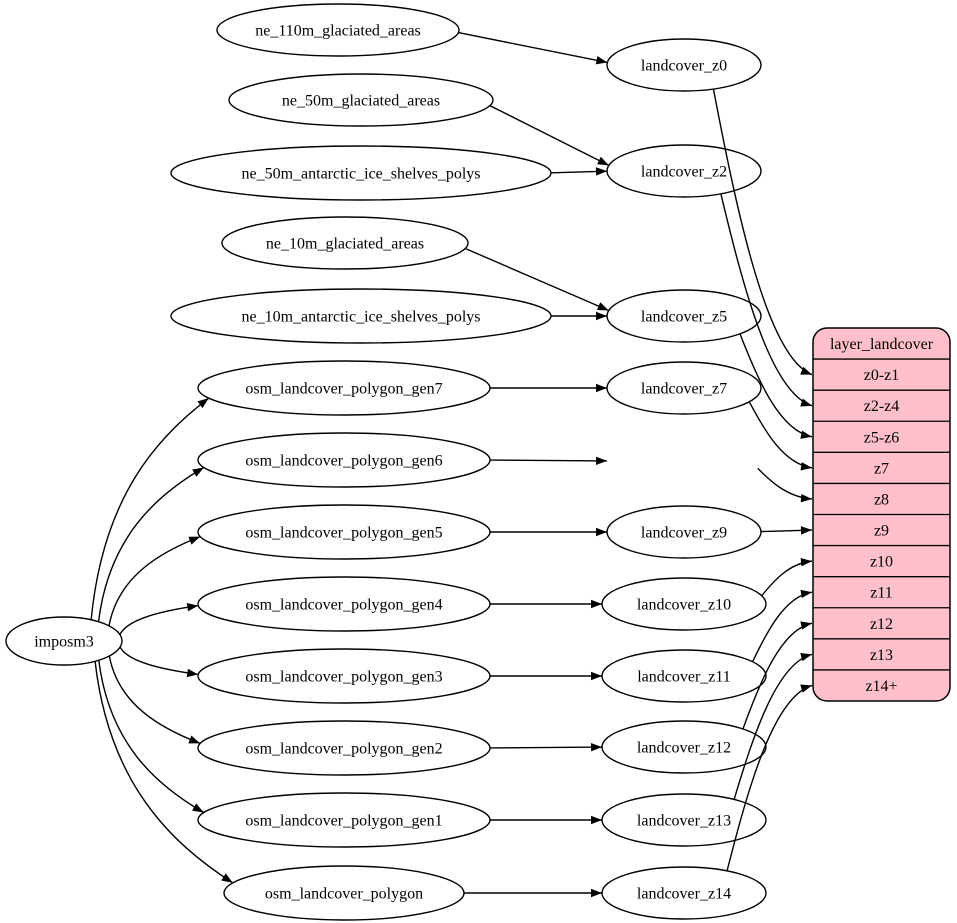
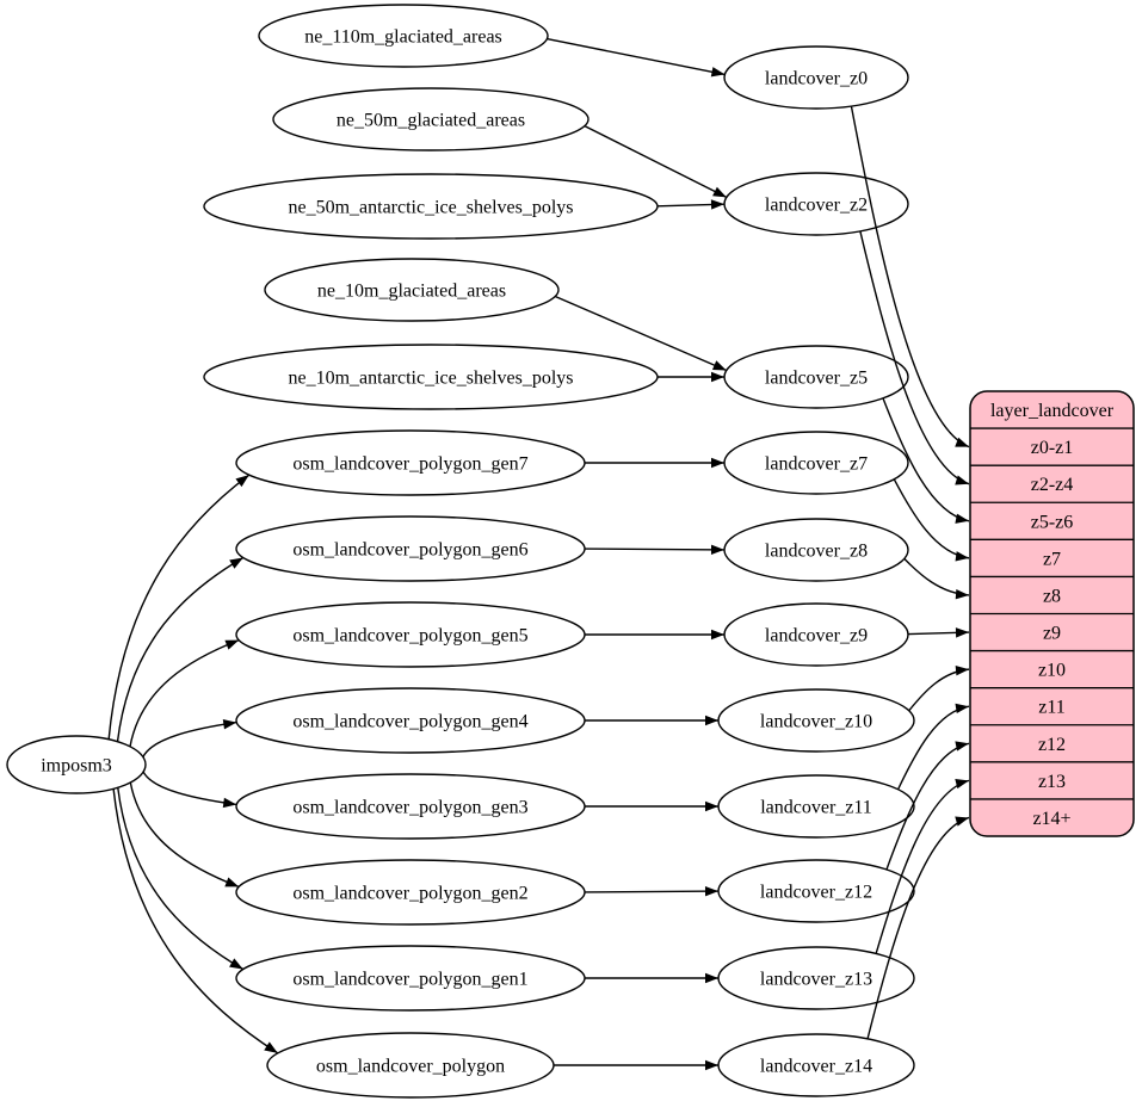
  layer_landcover
  z0-z1
  z2-z4
  z5-z6
  z7
  z8
  z9
  z10
  z11
  z12
  z13
  z14+
  imposm3
  ne_110m_glaciated_areas
  ne_50m_glaciated_areas
  ne_50m_antarctic_ice_shelves_polys
  ne_10m_glaciated_areas
  ne_10m_antarctic_ice_shelves_polys
  osm_landcover_polygon_gen7
  osm_landcover_polygon_gen6
  osm_landcover_polygon_gen5
  osm_landcover_polygon_gen4
  osm_landcover_polygon_gen3
  osm_landcover_polygon_gen2
  osm_landcover_polygon_gen1
  osm_landcover_polygon
  landcover_z0
  landcover_z2
  landcover_z5
  landcover_z7
+ landcover_z8
  landcover_z9
  landcover_z10
  landcover_z11
  landcover_z12
  landcover_z13
  landcover_z14
